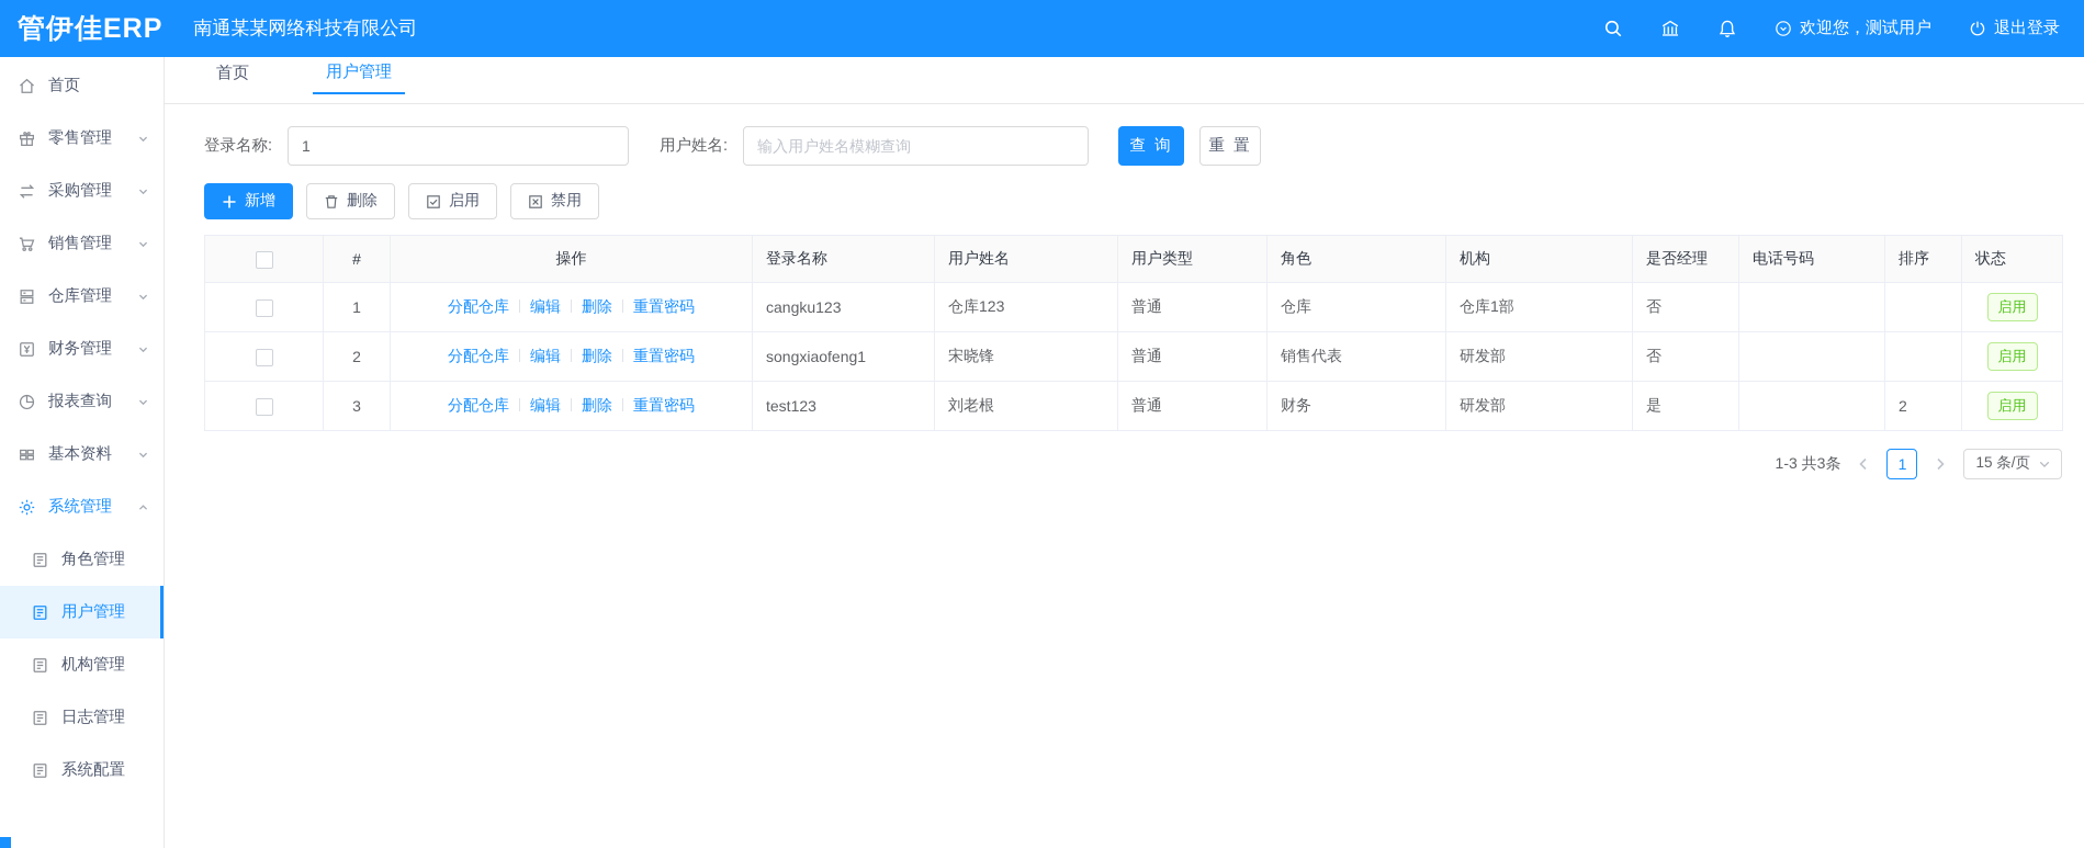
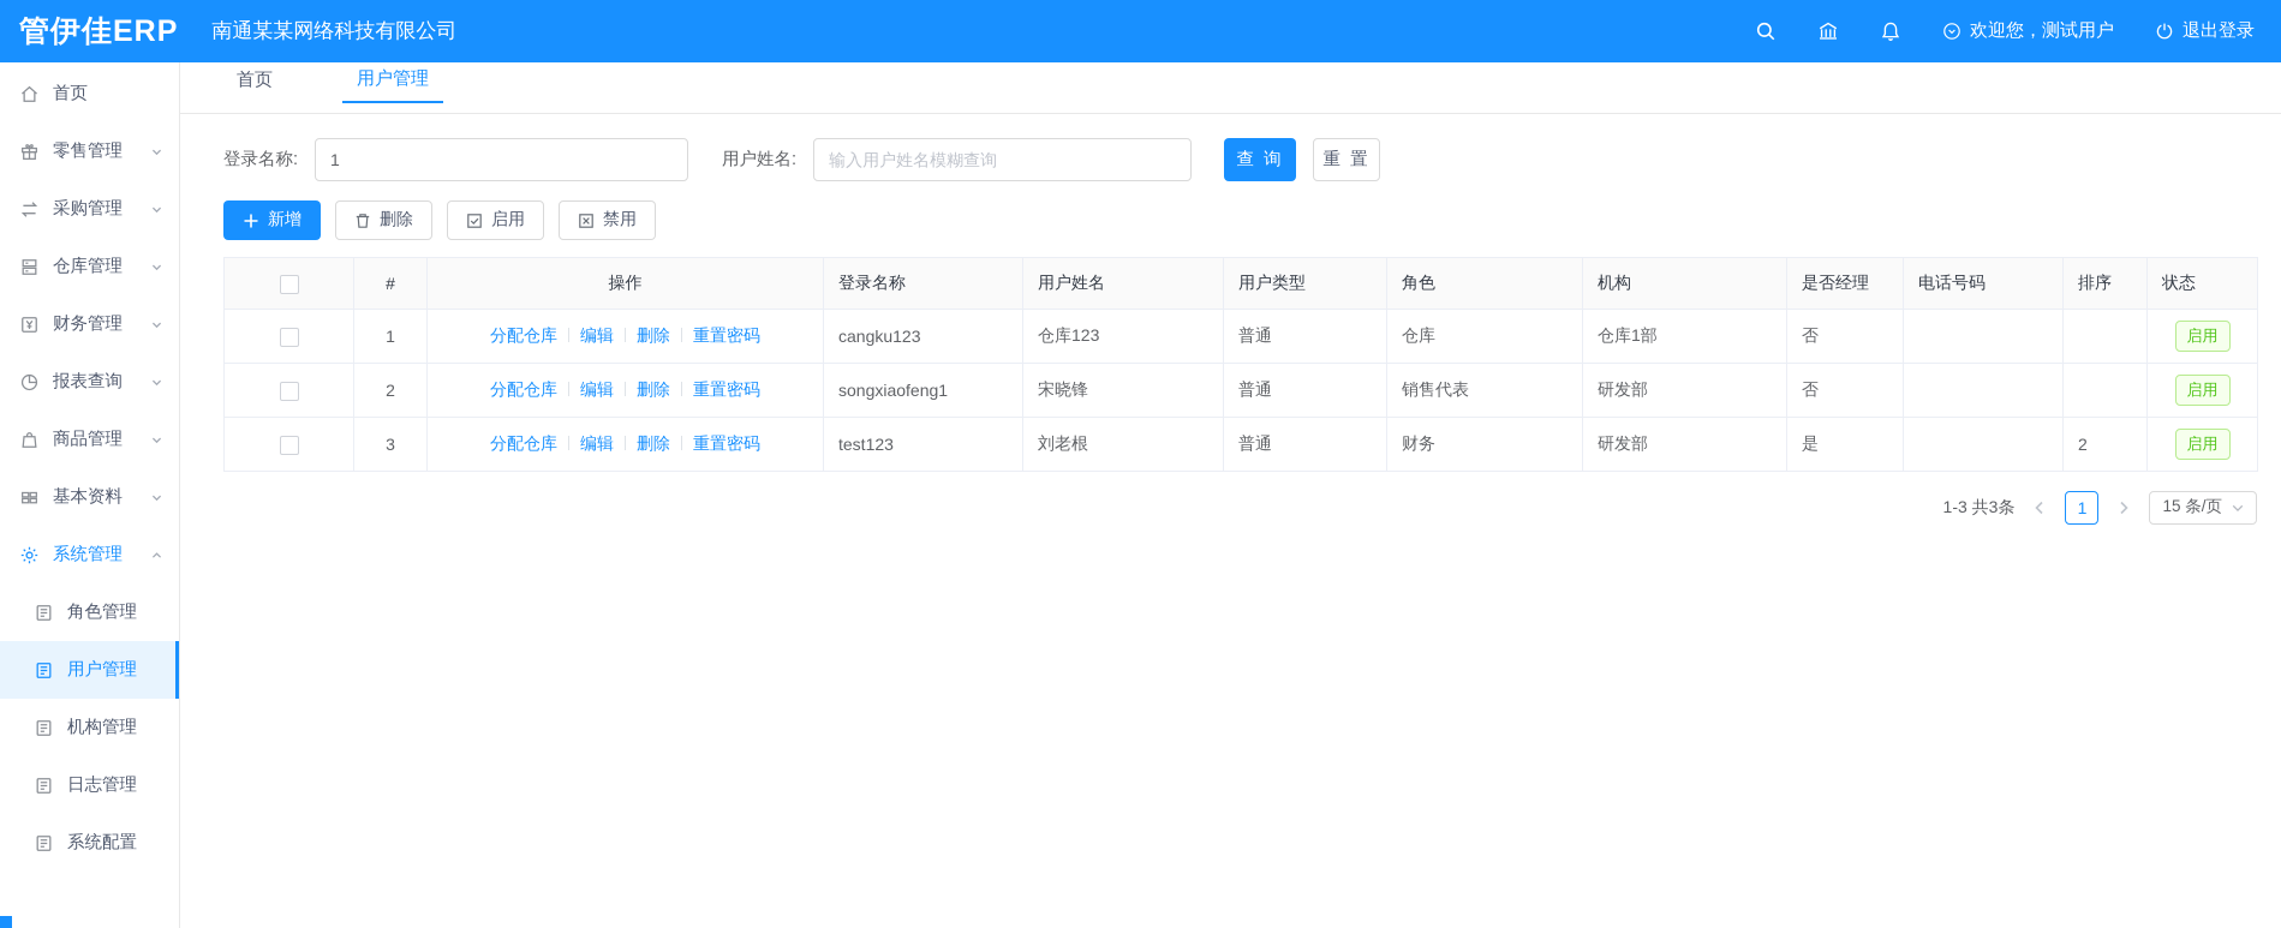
  管伊佳ERP
  南通某某网络科技有限公司
  欢迎您，测试用户
  退出登录
  首页
  零售管理
  采购管理
- 销售管理
  仓库管理
  财务管理
  报表查询
+ 商品管理
  基本资料
  系统管理
  角色管理
  用户管理
  机构管理
  日志管理
  系统配置
  首页
  用户管理
  登录名称:
  1
  用户姓名:
  输入用户姓名模糊查询
  查 询
  重 置
  新增
  删除
  启用
  禁用
  	#	操作	登录名称	用户姓名	用户类型	角色	机构	是否经理	电话号码	排序	状态
  	1	分配仓库 编辑 删除 重置密码	cangku123	仓库123	普通	仓库	仓库1部	否			启用
  	2	分配仓库 编辑 删除 重置密码	songxiaofeng1	宋晓锋	普通	销售代表	研发部	否			启用
  	3	分配仓库 编辑 删除 重置密码	test123	刘老根	普通	财务	研发部	是		2	启用
  1-3 共3条
  1
  15 条/页
